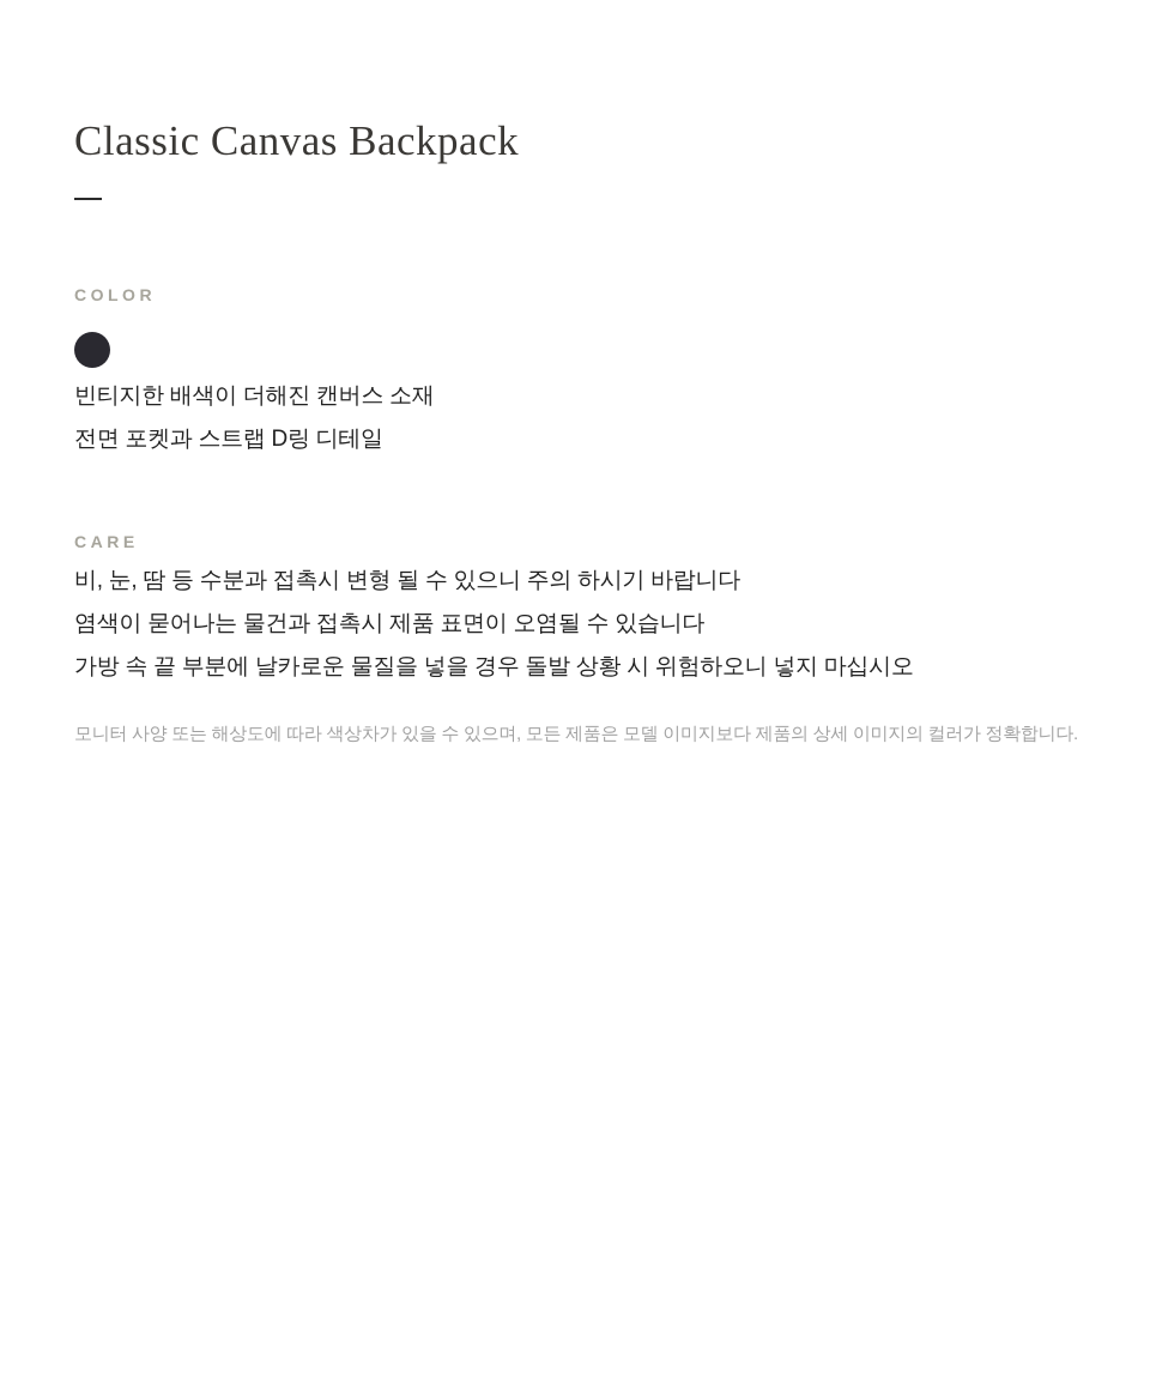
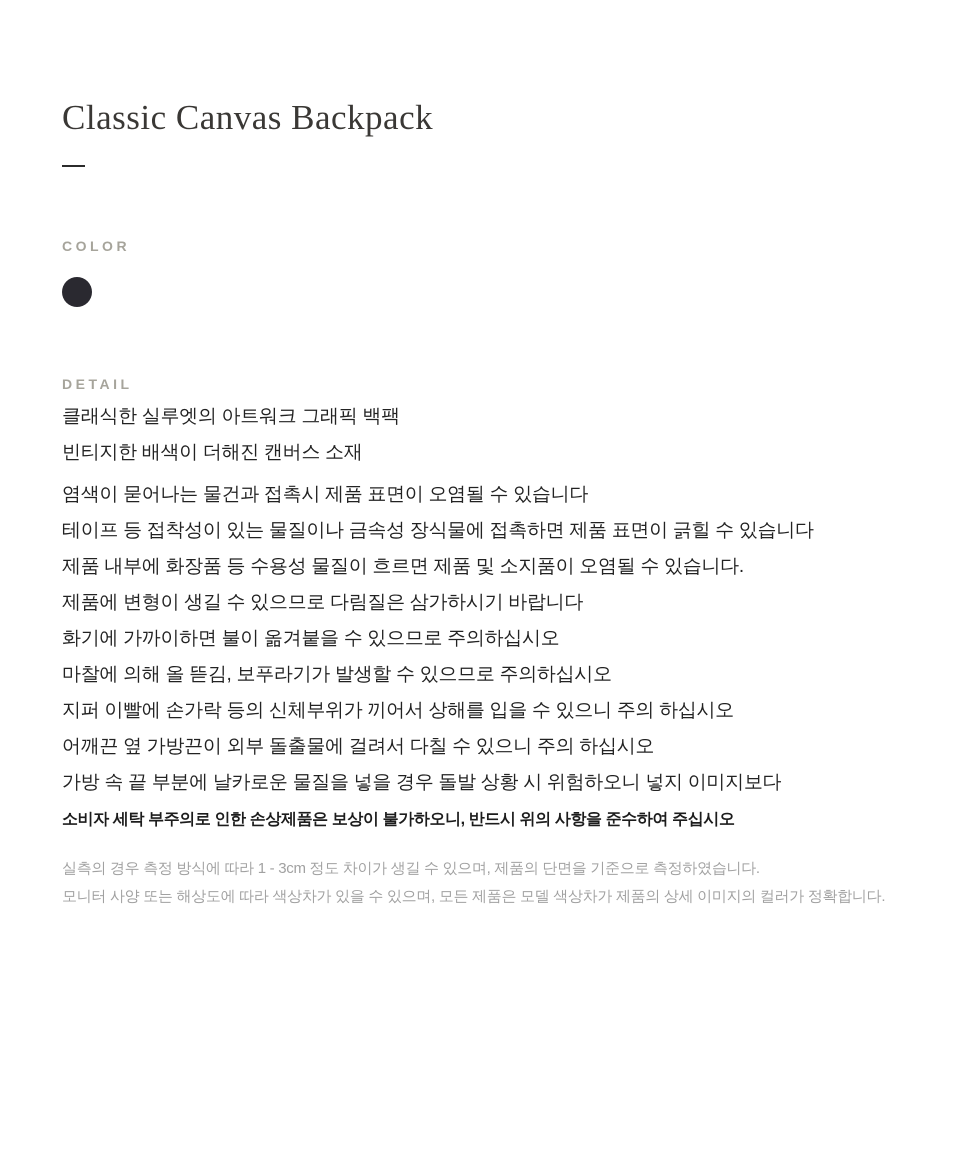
  Classic Canvas Backpack
  COLOR
+ DETAIL
+ 클래식한 실루엣의 아트워크 그래픽 백팩
  빈티지한 배색이 더해진 캔버스 소재
- 전면 포켓과 스트랩 D링 디테일
- CARE
- 비, 눈, 땀 등 수분과 접촉시 변형 될 수 있으니 주의 하시기 바랍니다
  염색이 묻어나는 물건과 접촉시 제품 표면이 오염될 수 있습니다
+ 테이프 등 접착성이 있는 물질이나 금속성 장식물에 접촉하면 제품 표면이 긁힐 수 있습니다
+ 제품 내부에 화장품 등 수용성 물질이 흐르면 제품 및 소지품이 오염될 수 있습니다.
+ 제품에 변형이 생길 수 있으므로 다림질은 삼가하시기 바랍니다
+ 화기에 가까이하면 불이 옮겨붙을 수 있으므로 주의하십시오
+ 마찰에 의해 올 뜯김, 보푸라기가 발생할 수 있으므로 주의하십시오
+ 지퍼 이빨에 손가락 등의 신체부위가 끼어서 상해를 입을 수 있으니 주의 하십시오
+ 어깨끈 옆 가방끈이 외부 돌출물에 걸려서 다칠 수 있으니 주의 하십시오
- 가방 속 끝 부분에 날카로운 물질을 넣을 경우 돌발 상황 시 위험하오니 넣지 마십시오
+ 가방 속 끝 부분에 날카로운 물질을 넣을 경우 돌발 상황 시 위험하오니 넣지 이미지보다
+ 소비자 세탁 부주의로 인한 손상제품은 보상이 불가하오니, 반드시 위의 사항을 준수하여 주십시오
+ 실측의 경우 측정 방식에 따라 1 - 3cm 정도 차이가 생길 수 있으며, 제품의 단면을 기준으로 측정하였습니다.
- 모니터 사양 또는 해상도에 따라 색상차가 있을 수 있으며, 모든 제품은 모델 이미지보다 제품의 상세 이미지의 컬러가 정확합니다.
+ 모니터 사양 또는 해상도에 따라 색상차가 있을 수 있으며, 모든 제품은 모델 색상차가 제품의 상세 이미지의 컬러가 정확합니다.
